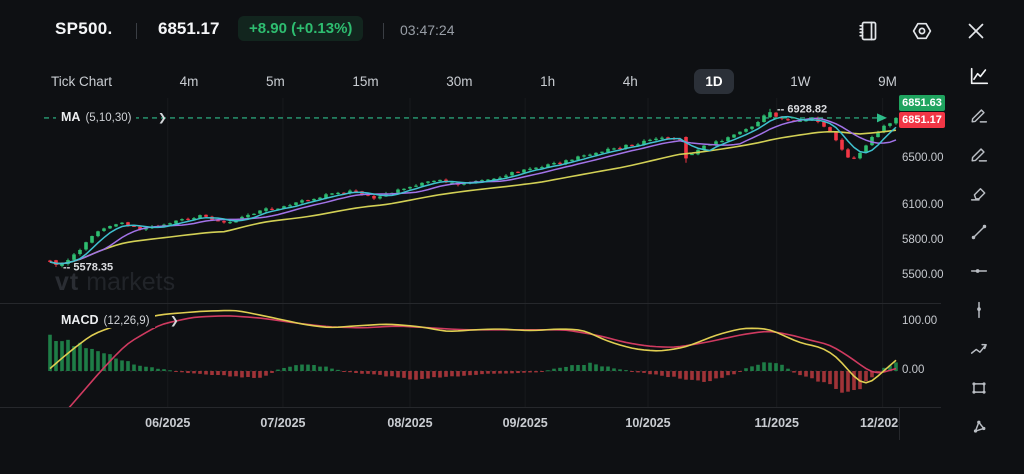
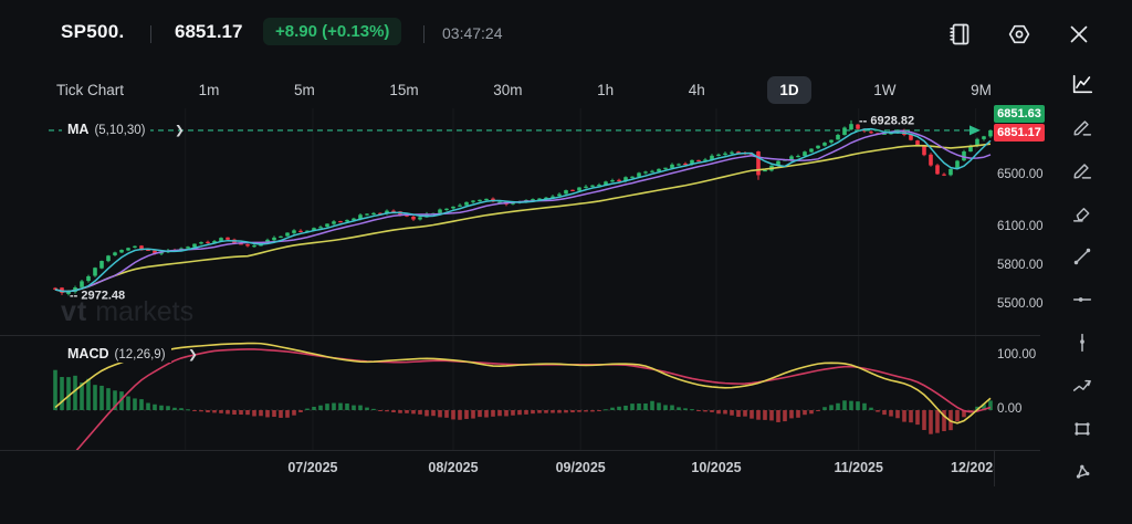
  SP500.
  6851.17
  +8.90 (+0.13%)
  03:47:24
  Tick Chart
- 4m
+ 1m
  5m
  15m
  30m
  1h
  4h
  1D
  1W
  9M
  vt markets
  -- 6928.82
- -- 5578.35
+ -- 2972.48
  MA
  (5,10,30)
  ❯
  MACD
  (12,26,9)
  ❯
  6851.63
  6851.17
  6500.00
  6100.00
  5800.00
  5500.00
  100.00
  0.00
- 06/2025
  07/2025
  08/2025
  09/2025
  10/2025
  11/2025
  12/202
